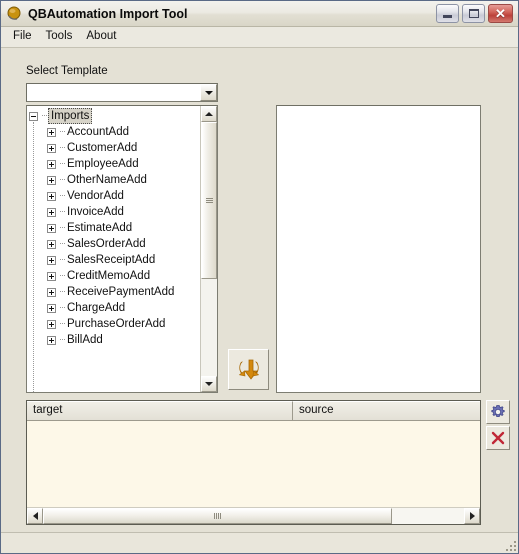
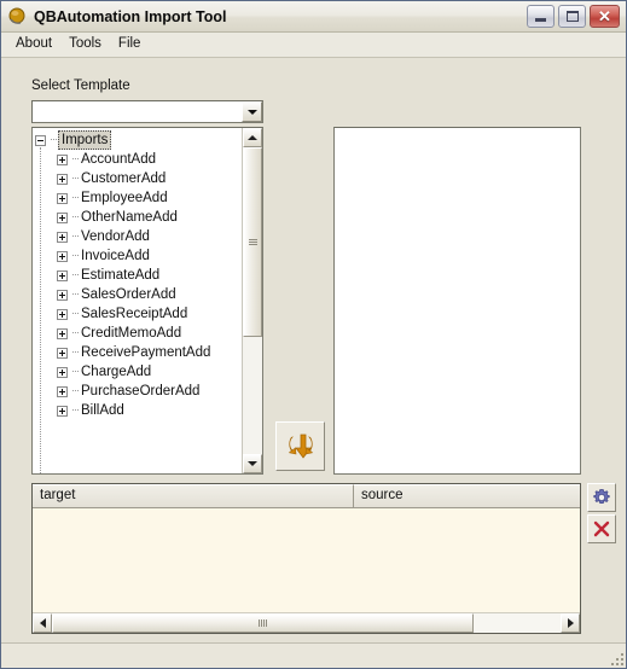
  QBAutomation Import Tool
  ✕
- File
+ About
  Tools
- About
+ File
  Select Template
  Imports
  AccountAdd
  CustomerAdd
  EmployeeAdd
  OtherNameAdd
  VendorAdd
  InvoiceAdd
  EstimateAdd
  SalesOrderAdd
  SalesReceiptAdd
  CreditMemoAdd
  ReceivePaymentAdd
  ChargeAdd
  PurchaseOrderAdd
  BillAdd
  target
  source
